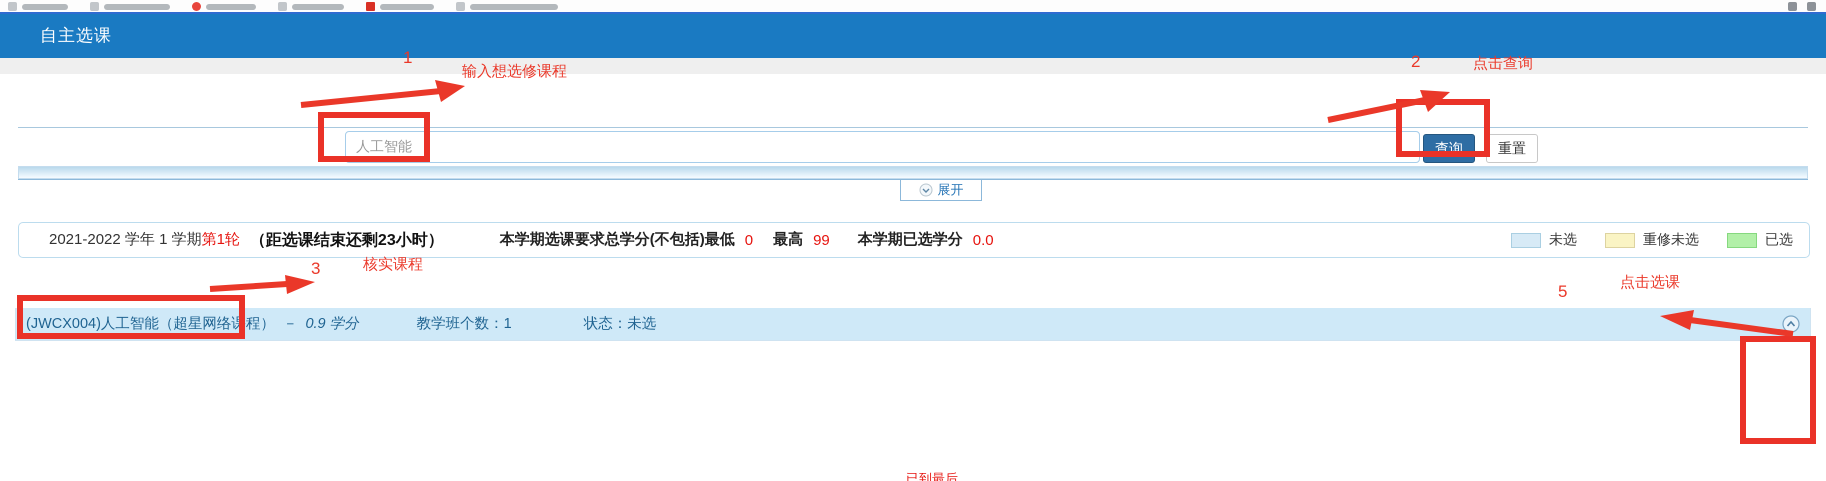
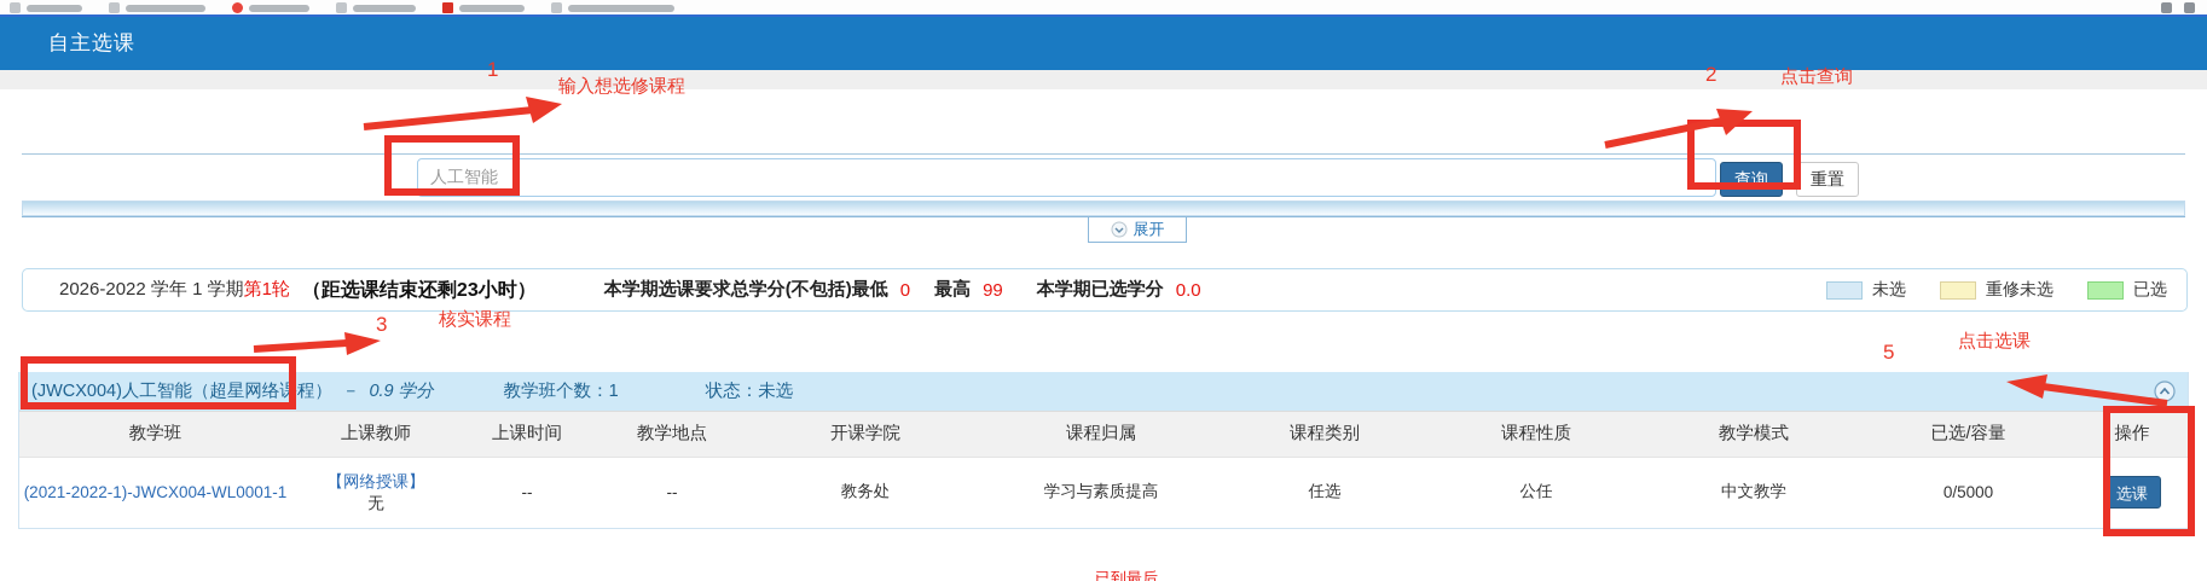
  自主选课
  人工智能
  查询
  重置
  展开
- 2021-2022 学年 1 学期
+ 2026-2022 学年 1 学期
  第1轮
  （距选课结束还剩23小时）
  本学期选课要求总学分(不包括)最低
  0
  最高
  99
  本学期已选学分
  0.0
  未选
  重修未选
  已选
  (JWCX004)人工智能（超星网络课程）
  －
  0.9 学分
  教学班个数：1
  状态：未选
+ 教学班	上课教师	上课时间	教学地点	开课学院	课程归属	课程类别	课程性质	教学模式	已选/容量	操作
+ (2021-2022-1)-JWCX004-WL0001-1	【网络授课】 无	--	--	教务处	学习与素质提高	任选	公任	中文教学	0/5000	选课
  已到最后
  1
  输入想选修课程
  2
  点击查询
  3
  核实课程
  5
  点击选课
